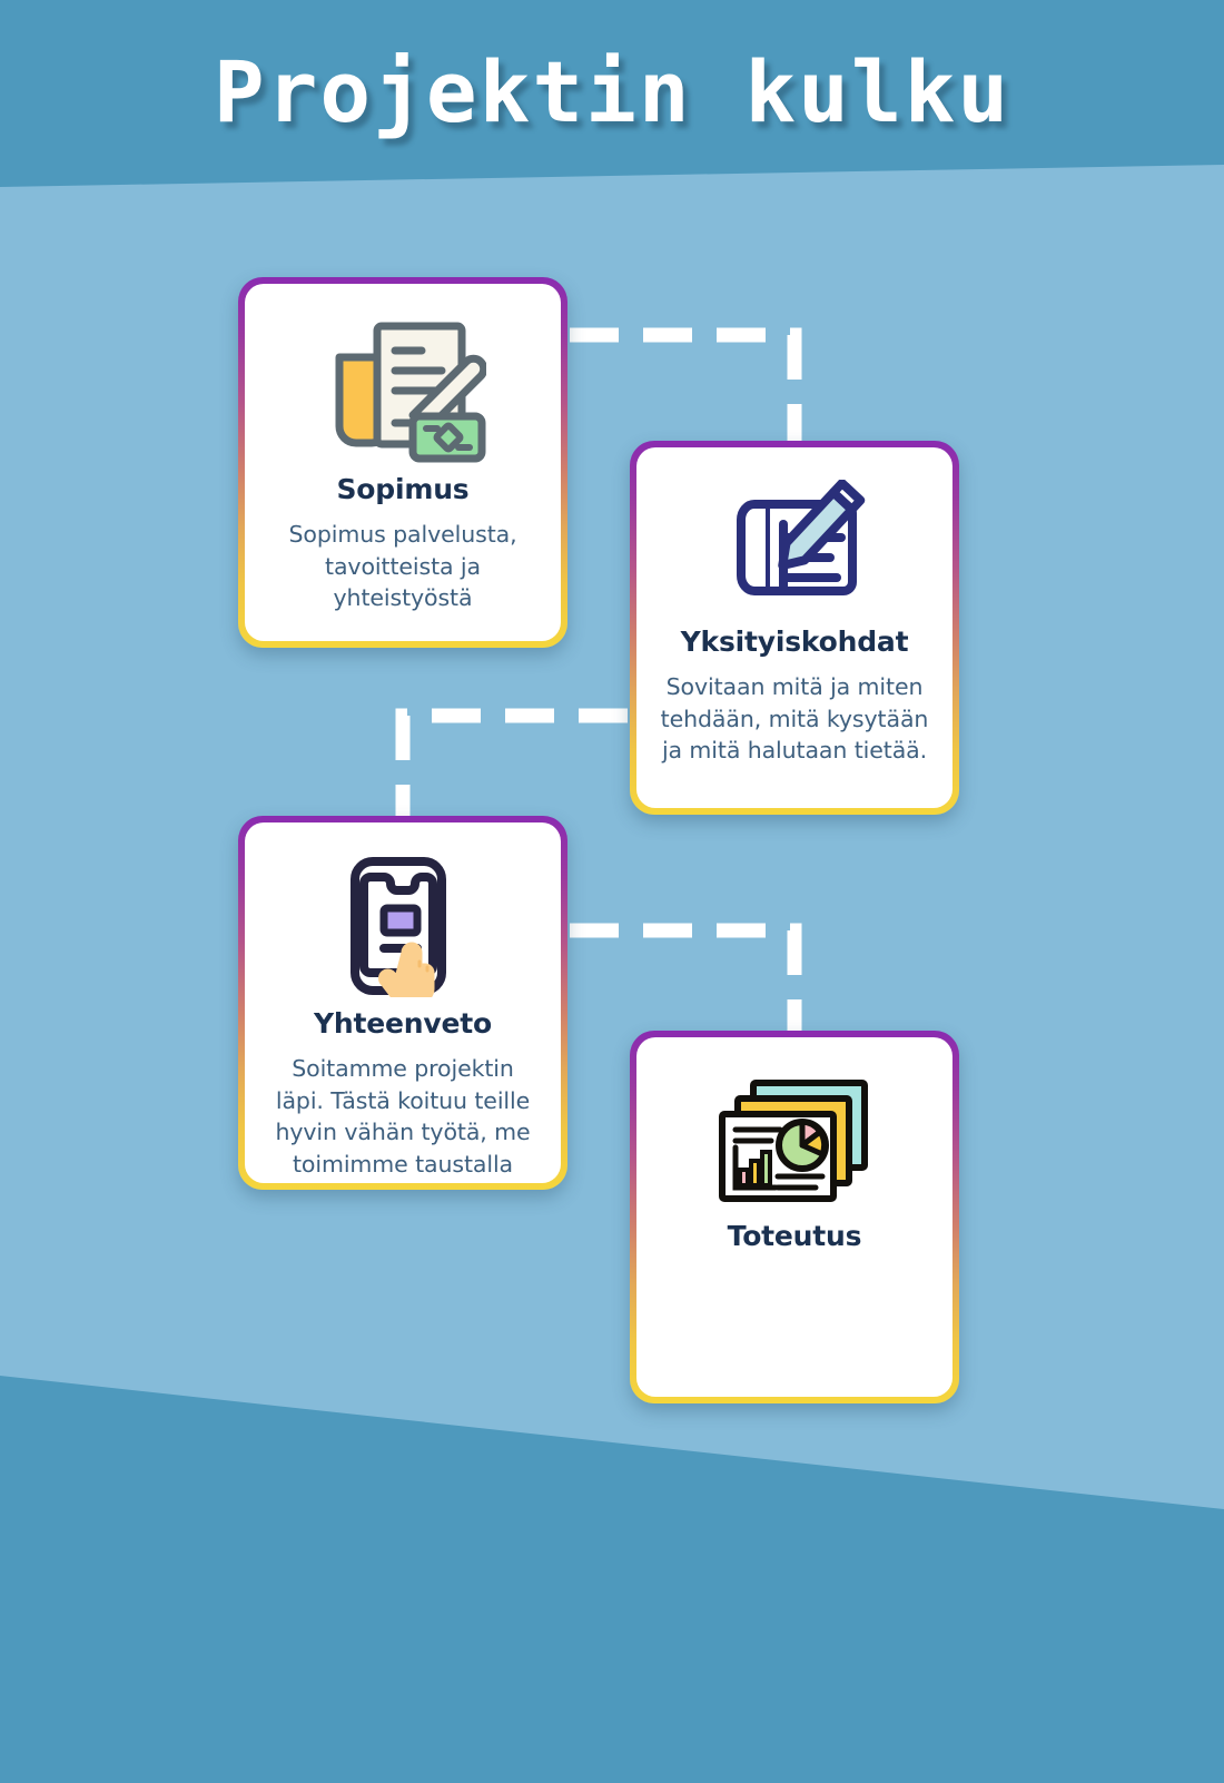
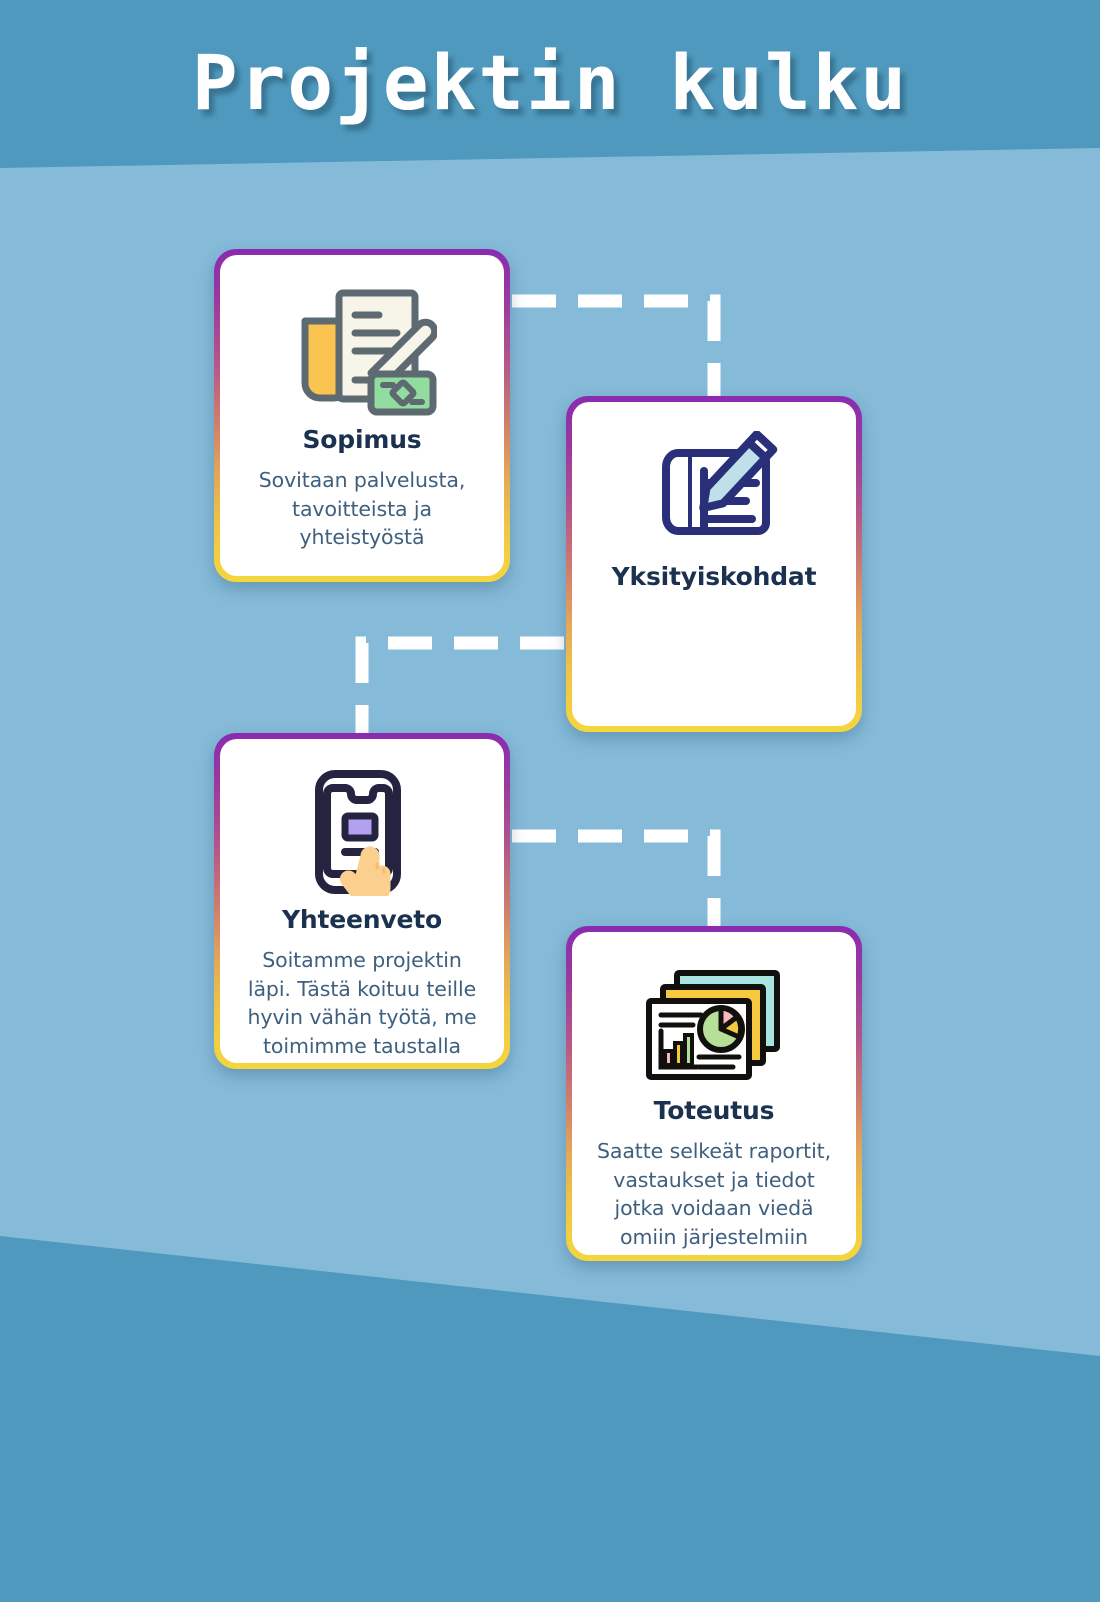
  Projektin kulku
  Sopimus
- Sopimus palvelusta, tavoitteista ja yhteistyöstä
+ Sovitaan palvelusta, tavoitteista ja yhteistyöstä
  Yksityiskohdat
- Sovitaan mitä ja miten tehdään, mitä kysytään ja mitä halutaan tietää.
  Yhteenveto
  Soitamme projektin läpi. Tästä koituu teille hyvin vähän työtä, me toimimme taustalla
  Toteutus
+ Saatte selkeät raportit, vastaukset ja tiedot jotka voidaan viedä omiin järjestelmiin
